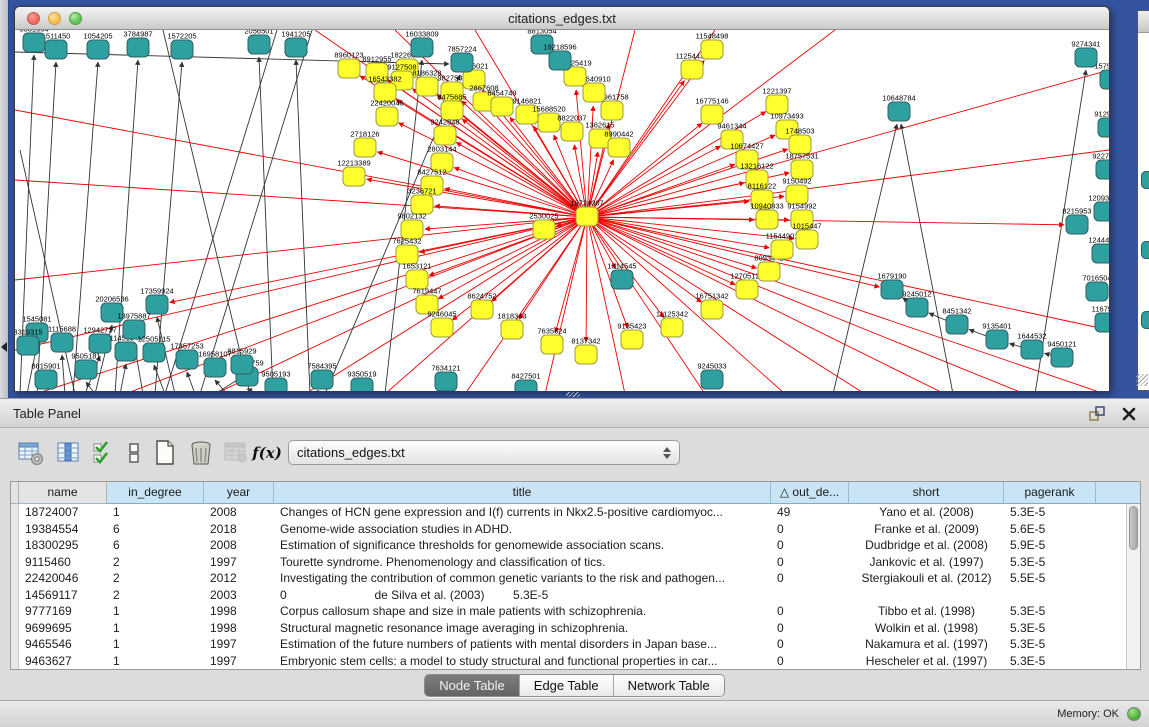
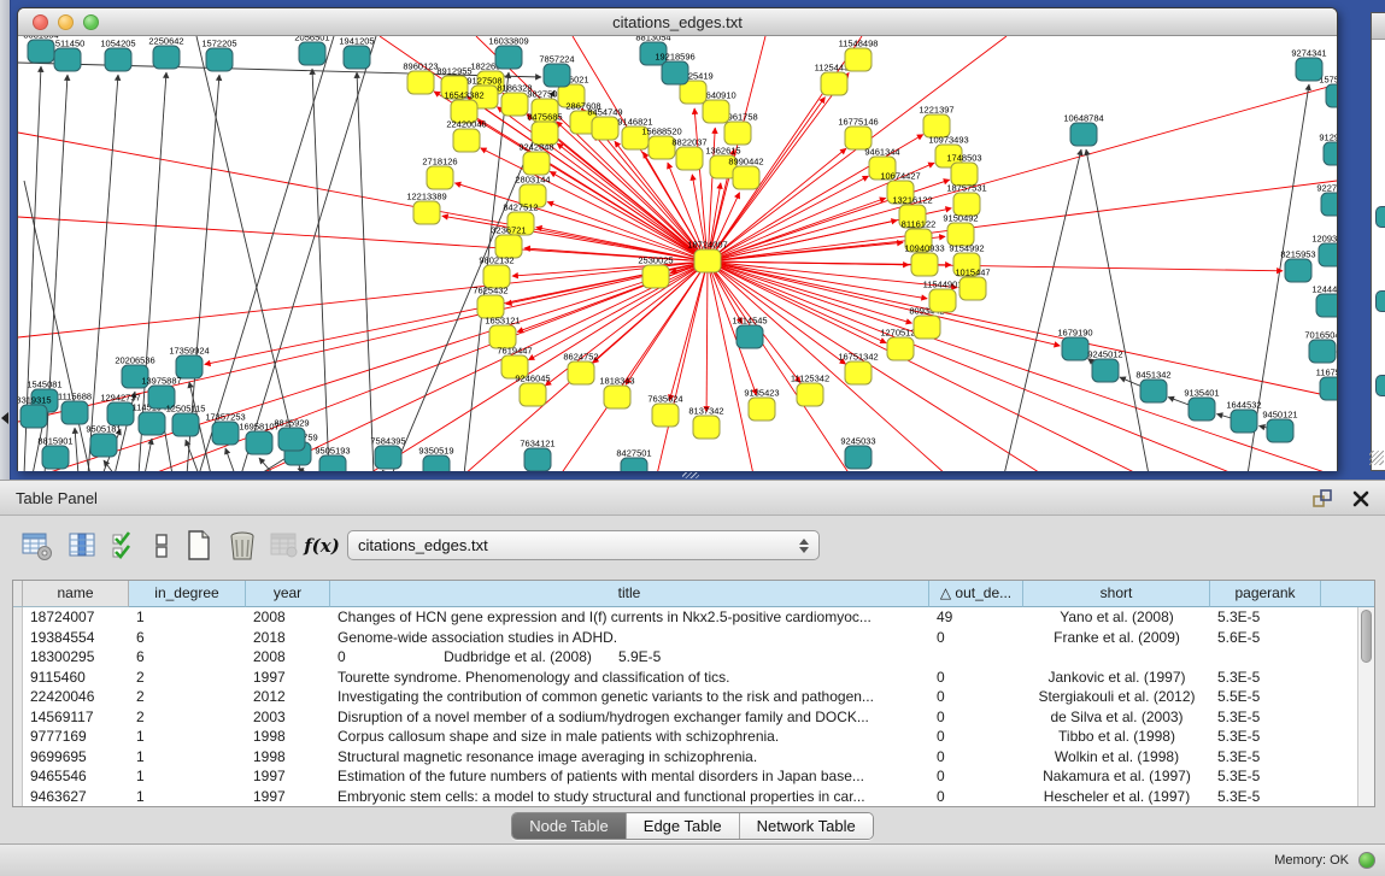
  citations_edges.txt
  18724007
  8912955
  8960123
  9127508
  16543382
  8186328
  982750
  2867608
  8454749
  9146821
  8475685
  22420046
  9242848
  2718126
  12213389
  2803144
  8427512
  15688520
  8822037
  1362615
  8990442
  961758
  640910
  3236721
  9802132
  7625432
  1653121
  7619447
  9246045
  8624752
  1818343
  7635624
  8137342
  9135423
  11125342
  16751342
  1270512
  1154490
  112544
  11548498
  16775146
  9461344
  10674427
  13216122
  8116122
  10940933
  1221397
  10973493
  1748503
  18757531
  9150492
  9154992
  1015447
  2530025
  16033809
  7857224
  8813054
  19218596
  10648784
  12444
  8215953
  701650
  20206536
  17359924
  12942737
  13975887
  12505115
  17357253
  16958107
  1545081
  3319315
  1115688
  2056501
  1941205
  1572205
- 3784987
+ 2250642
  1054205
  511450
  9350519
  7584395
  9505193
  8815929
  1314545
  1679190
  9245012
  8451342
  9135401
  1644532
  9450121
  9274341
  7634121
  8427501
  9245033
  9505181
  8815901
  Table Panel
  f(x)
  citations_edges.txt
  name
  in_degree
  year
  title
  △ out_de...
  short
  pagerank
  18724007
  1
  2008
  Changes of HCN gene expression and I(f) currents in Nkx2.5-positive cardiomyoc...
  49
  Yano et al. (2008)
  5.3E-5
  19384554
  6
  2018
  Genome-wide association studies in ADHD.
  0
  Franke et al. (2009)
  5.6E-5
  18300295
  6
  2008
- Estimation of significance thresholds for genomewide association scans.
  0
  Dudbridge et al. (2008)
  5.9E-5
  9115460
  2
  1997
  Tourette syndrome. Phenomenology and classification of tics.
  0
  Jankovic et al. (1997)
  5.3E-5
  22420046
  2
  2012
  Investigating the contribution of common genetic variants to the risk and pathogen...
  0
  Stergiakouli et al. (2012)
  5.5E-5
  14569117
  2
  2003
+ Disruption of a novel member of a sodium/hydrogen exchanger family and DOCK...
  0
  de Silva et al. (2003)
  5.3E-5
  9777169
  1
  1998
  Corpus callosum shape and size in male patients with schizophrenia.
  0
  Tibbo et al. (1998)
  5.3E-5
  9699695
  1
  1998
  Structural magnetic resonance image averaging in schizophrenia.
  0
  Wolkin et al. (1998)
  5.3E-5
  9465546
  1
  1997
  Estimation of the future numbers of patients with mental disorders in Japan base...
  0
  Nakamura et al. (1997)
  5.3E-5
  9463627
  1
  1997
  Embryonic stem cells: a model to study structural and functional properties in car...
  0
  Hescheler et al. (1997)
  5.3E-5
  Node Table
  Edge Table
  Network Table
  Memory: OK
